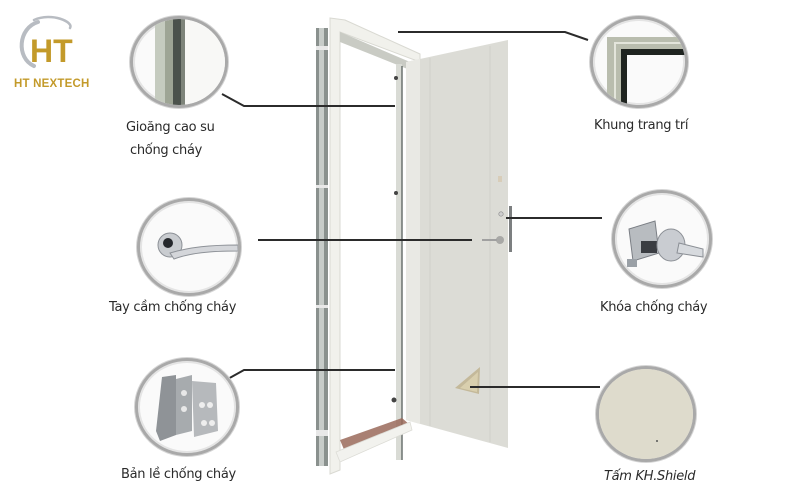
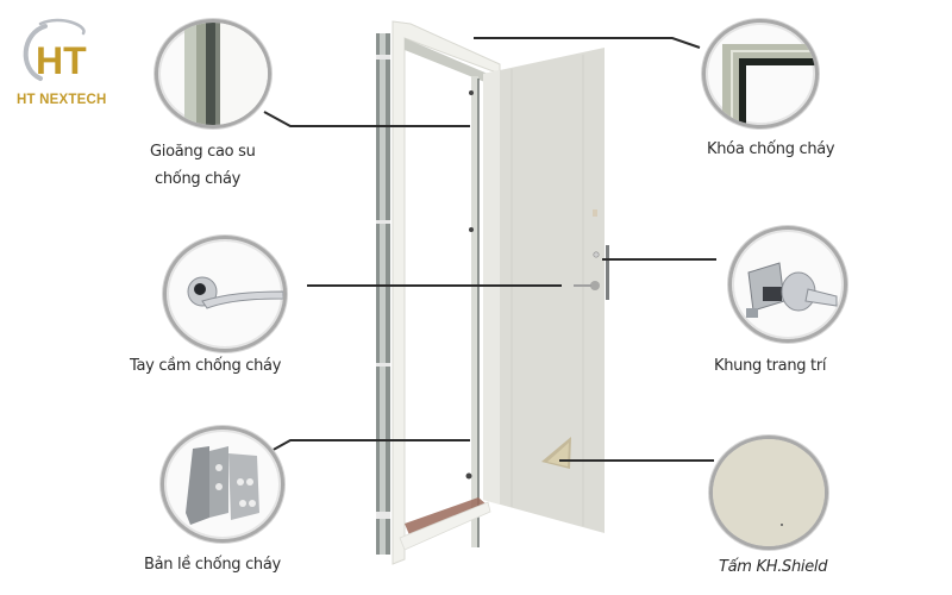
  HT
  HT NEXTECH
  Gioăng cao su
  chống cháy
- Khung trang trí
+ Khóa chống cháy
  Tay cầm chống cháy
- Khóa chống cháy
+ Khung trang trí
  Bản lề chống cháy
  Tấm KH.Shield
